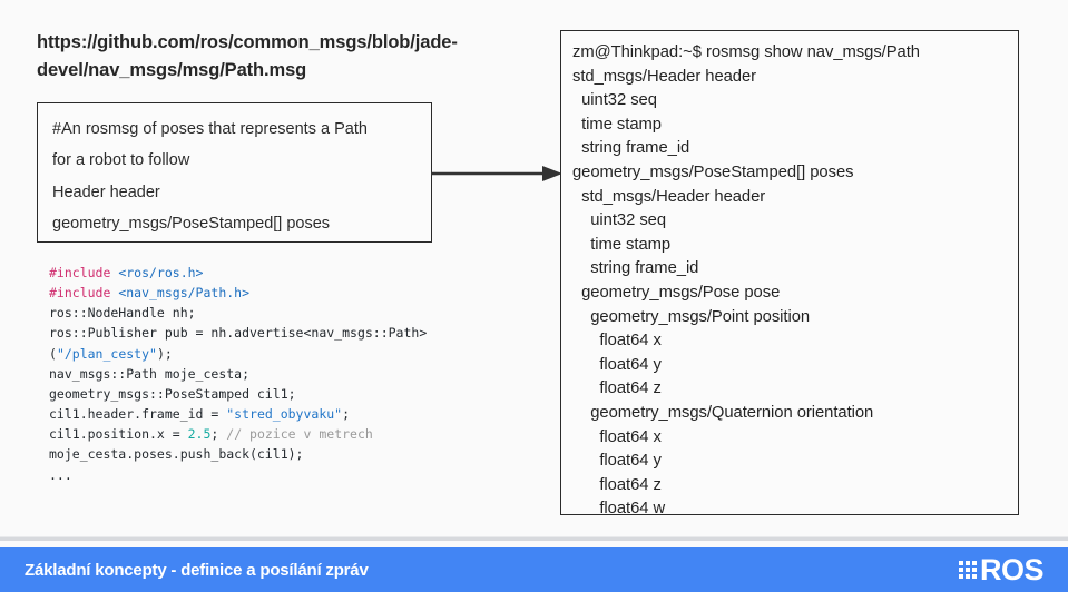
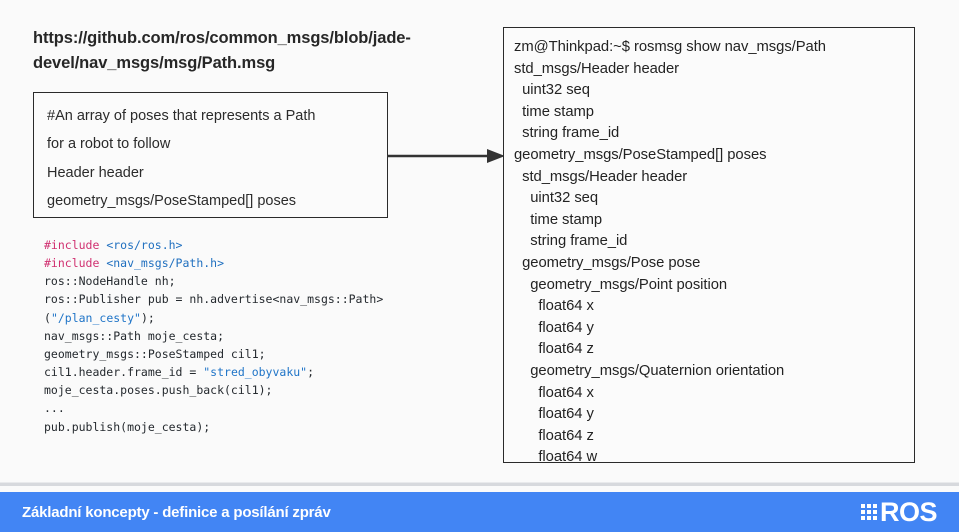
  https://github.com/ros/common_msgs/blob/jade-devel/nav_msgs/msg/Path.msg
- #An rosmsg of poses that represents a Path
+ #An array of poses that represents a Path
  for a robot to follow
  Header header
  geometry_msgs/PoseStamped[] poses
  #include <ros/ros.h>
  #include <nav_msgs/Path.h>
  ros::NodeHandle nh;
  ros::Publisher pub = nh.advertise<nav_msgs::Path>
  ("/plan_cesty");
  nav_msgs::Path moje_cesta;
  geometry_msgs::PoseStamped cil1;
  cil1.header.frame_id = "stred_obyvaku";
- cil1.position.x = 2.5; // pozice v metrech
  moje_cesta.poses.push_back(cil1);
  ...
+ pub.publish(moje_cesta);
  zm@Thinkpad:~$ rosmsg show nav_msgs/Path
  std_msgs/Header header
  uint32 seq
  time stamp
  string frame_id
  geometry_msgs/PoseStamped[] poses
  std_msgs/Header header
  uint32 seq
  time stamp
  string frame_id
  geometry_msgs/Pose pose
  geometry_msgs/Point position
  float64 x
  float64 y
  float64 z
  geometry_msgs/Quaternion orientation
  float64 x
  float64 y
  float64 z
  float64 w
  Základní koncepty - definice a posílání zpráv
  ROS
